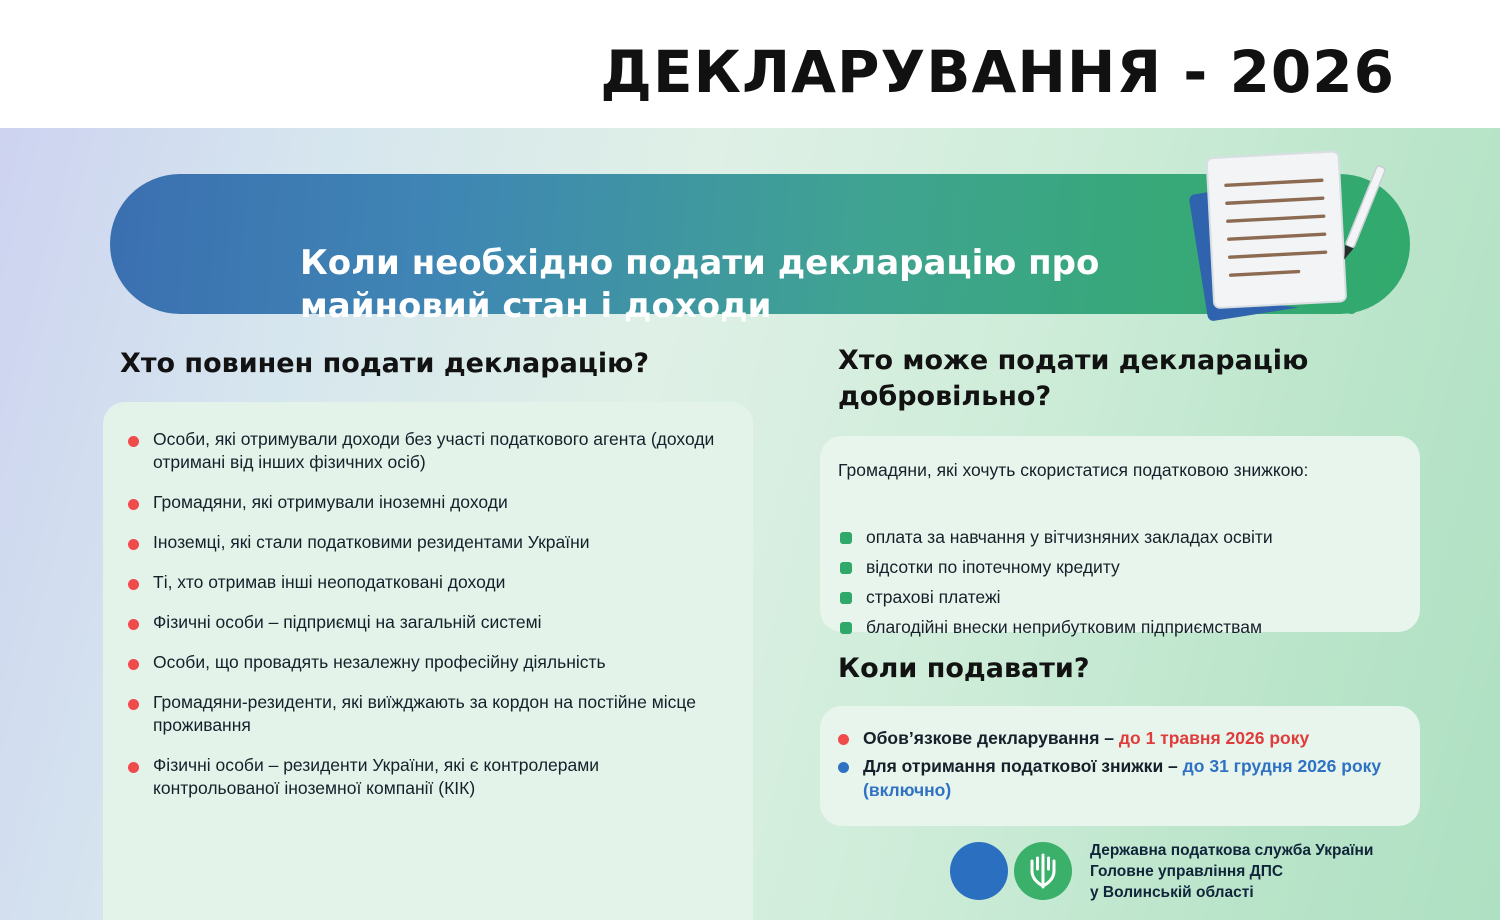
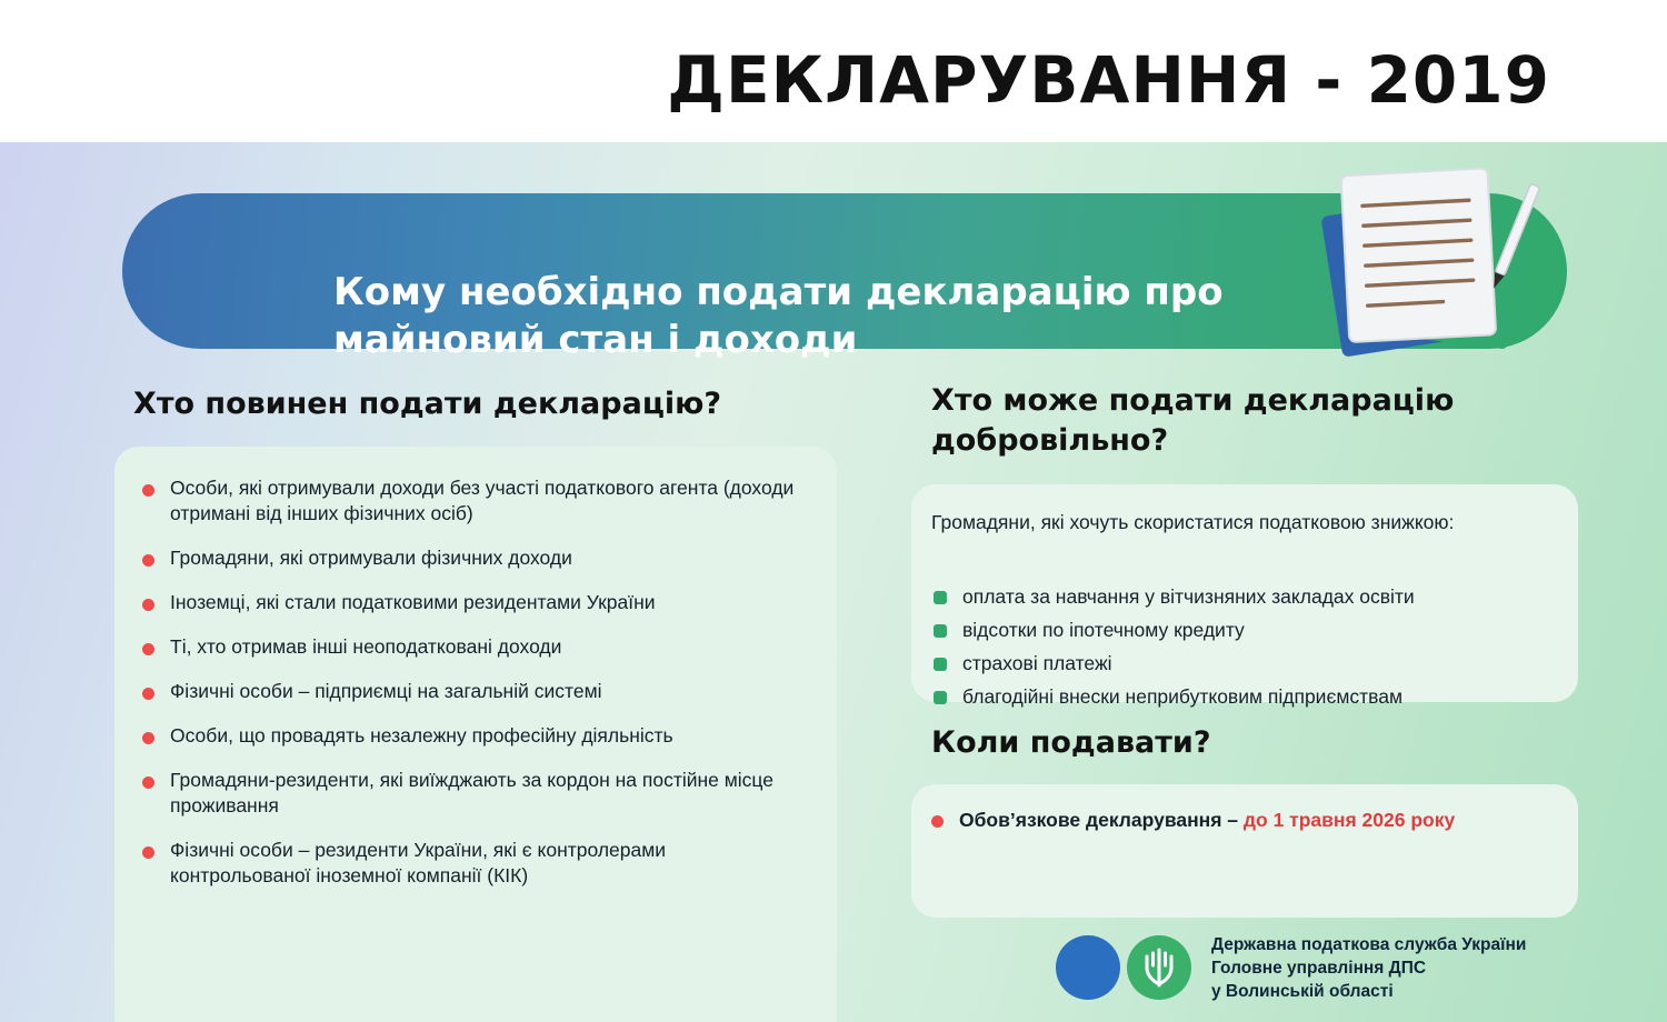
- ДЕКЛАРУВАННЯ - 2026
+ ДЕКЛАРУВАННЯ - 2019
- Коли необхідно подати декларацію про майновий стан і доходи
+ Кому необхідно подати декларацію про майновий стан і доходи
  Хто повинен подати декларацію?
  Особи, які отримували доходи без участі податкового агента (доходи отримані від інших фізичних осіб)
- Громадяни, які отримували іноземні доходи
+ Громадяни, які отримували фізичних доходи
  Іноземці, які стали податковими резидентами України
  Ті, хто отримав інші неоподатковані доходи
  Фізичні особи – підприємці на загальній системі
  Особи, що провадять незалежну професійну діяльність
  Громадяни-резиденти, які виїжджають за кордон на постійне місце проживання
  Фізичні особи – резиденти України, які є контролерами контрольованої іноземної компанії (КІК)
  Хто може подати декларацію добровільно?
  Громадяни, які хочуть скористатися податковою знижкою:
  оплата за навчання у вітчизняних закладах освіти
  відсотки по іпотечному кредиту
  страхові платежі
  благодійні внески неприбутковим підприємствам
  Коли подавати?
  Обов’язкове декларування – до 1 травня 2026 року
- Для отримання податкової знижки – до 31 грудня 2026 року (включно)
  Державна податкова служба України
  Головне управління ДПС
  у Волинській області
